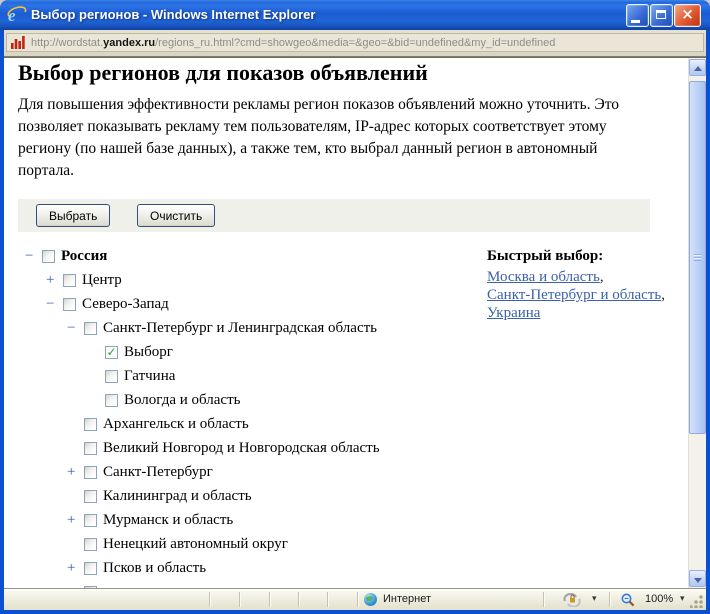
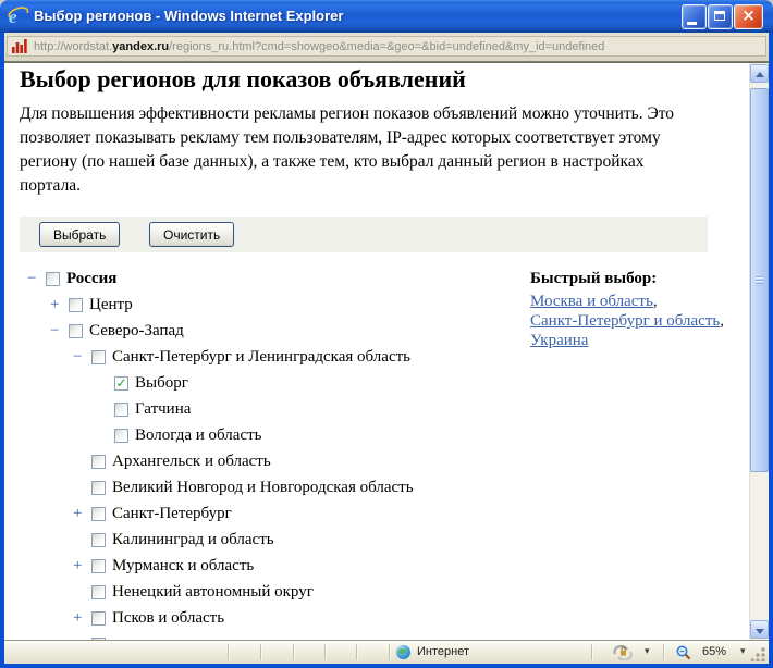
  e
  Выбор регионов - Windows Internet Explorer
  ×
  http://wordstat.yandex.ru/regions_ru.html?cmd=showgeo&media=&geo=&bid=undefined&my_id=undefined
  Выбор регионов для показов объявлений
- Для повышения эффективности рекламы регион показов объявлений можно уточнить. Это позволяет показывать рекламу тем пользователям, IP-адрес которых соответствует этому региону (по нашей базе данных), а также тем, кто выбрал данный регион в автономный портала.
+ Для повышения эффективности рекламы регион показов объявлений можно уточнить. Это позволяет показывать рекламу тем пользователям, IP-адрес которых соответствует этому региону (по нашей базе данных), а также тем, кто выбрал данный регион в настройках портала.
  Выбрать
  Очистить
  −
  Россия
  +
  Центр
  −
  Северо-Запад
  −
  Санкт-Петербург и Ленинградская область
  Выборг
  Гатчина
  Вологда и область
  Архангельск и область
  Великий Новгород и Новгородская область
  +
  Санкт-Петербург
  Калининград и область
  +
  Мурманск и область
  Ненецкий автономный округ
  +
  Псков и область
  Быстрый выбор:
  Москва и область,
  Санкт-Петербург и область,
  Украина
  Интернет
  ▾
- 100%
+ 65%
  ▾
